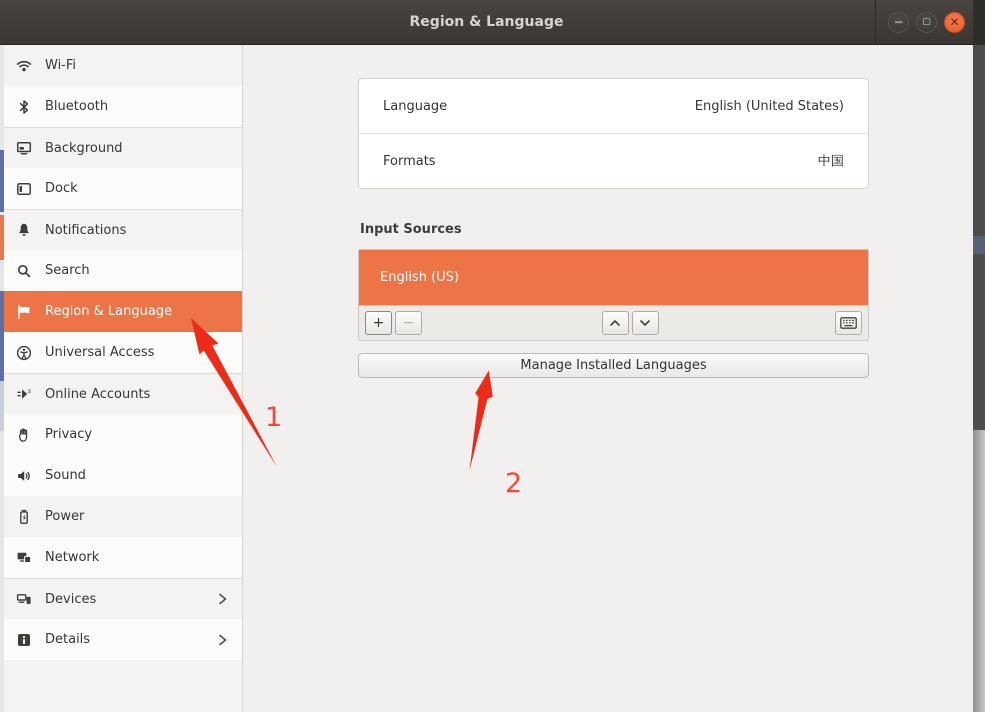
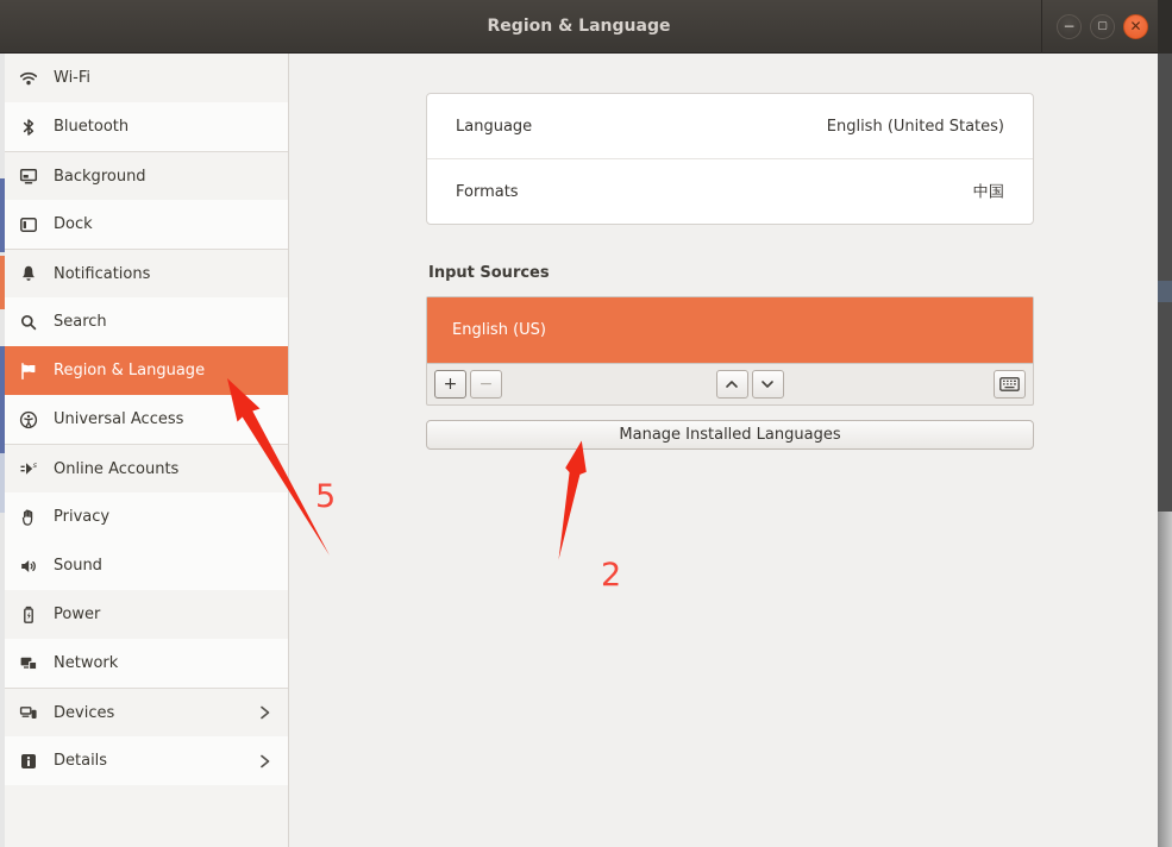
  Region & Language
  −
  ▢
  ✕
  Wi-Fi
  Bluetooth
  Background
  Dock
  Notifications
  Search
  Region & Language
  Universal Access
  s
  Online Accounts
  Privacy
  Sound
  Power
  Network
  Devices
  Details
  Language
  English (United States)
  Formats
  中国
  Input Sources
  English (US)
  +
  −
  Manage Installed Languages
- 1
+ 5
  2
